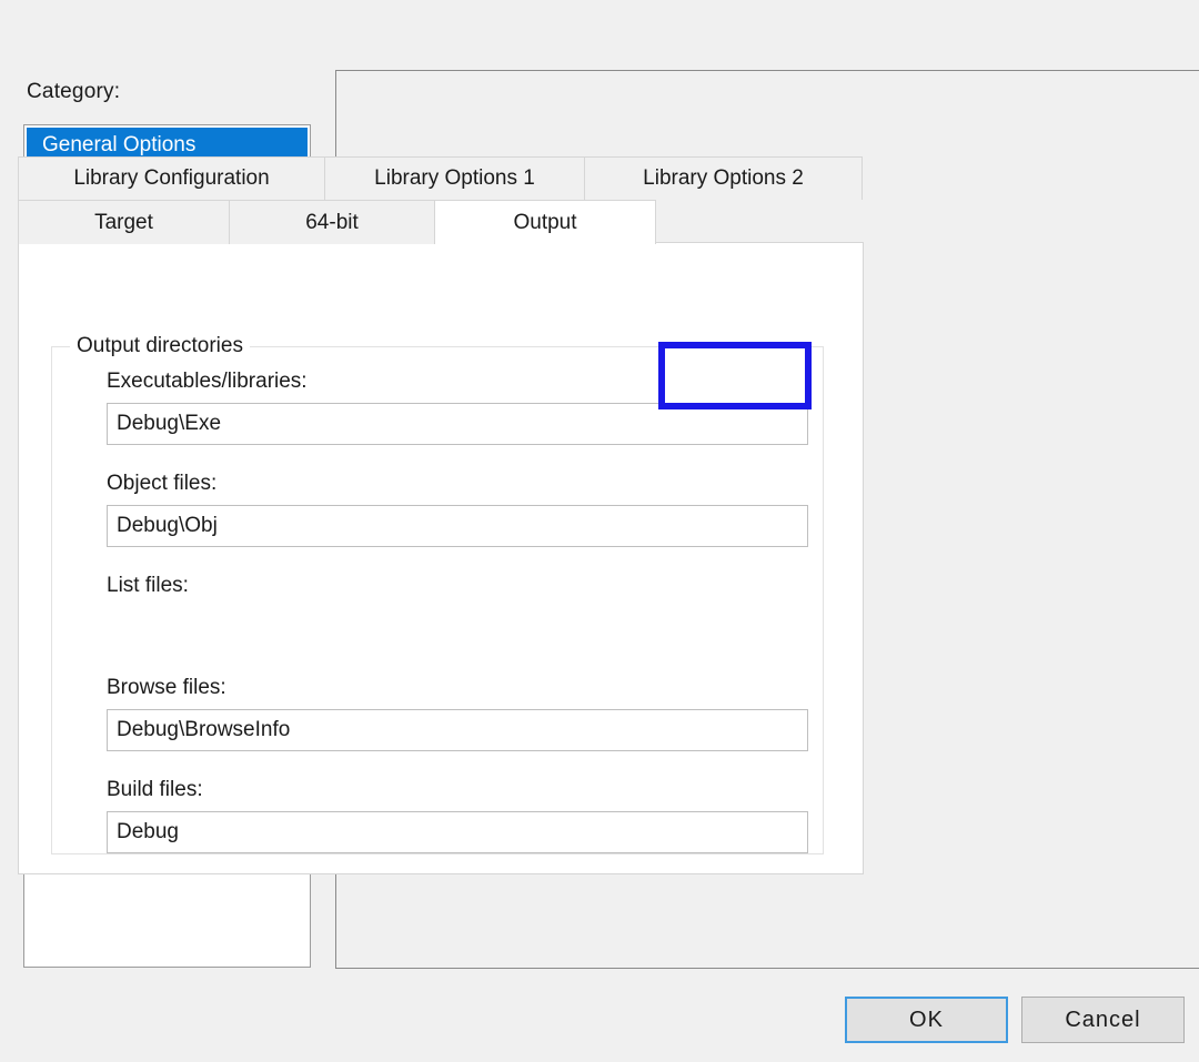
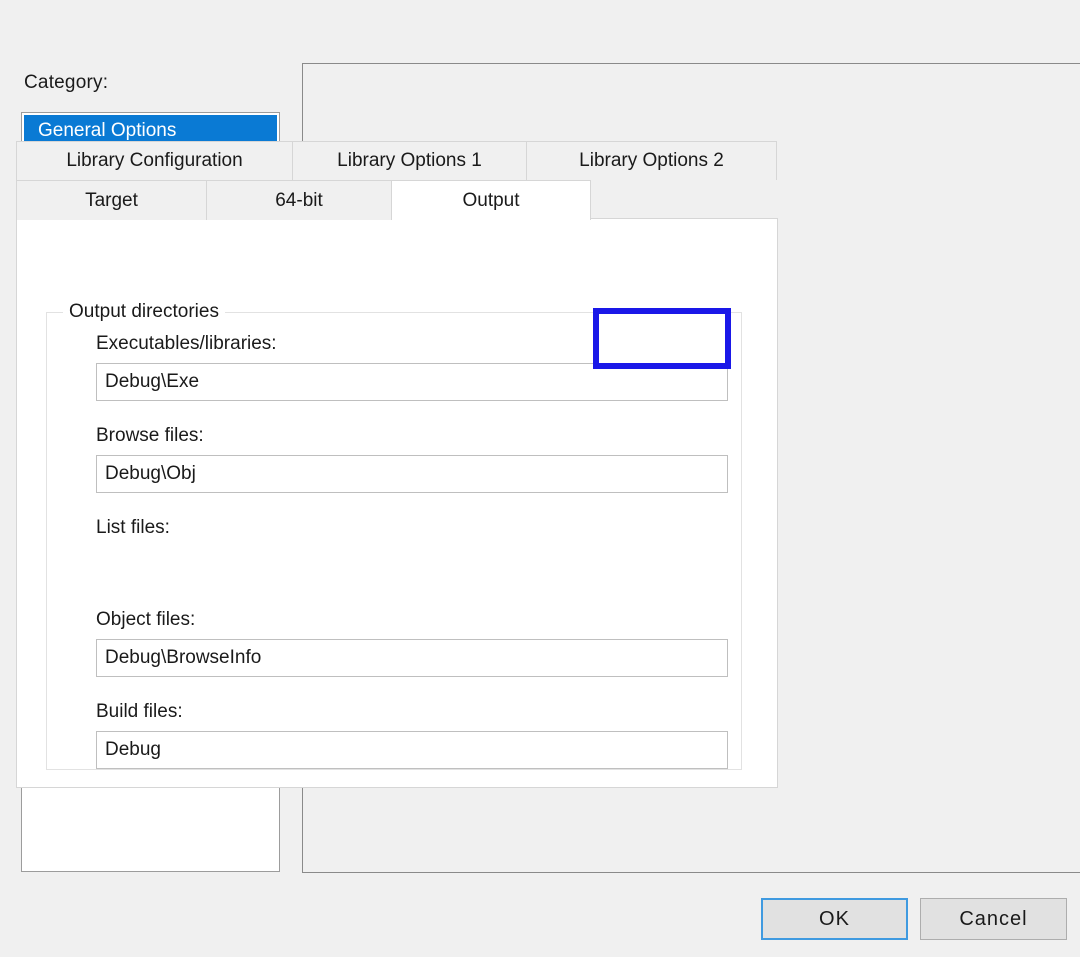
  Category:
  General Options
  Library Configuration
  Library Options 1
  Library Options 2
  Target
  64-bit
  Output
  Output directories
  Executables/libraries:
  Debug\Exe
- Object files:
+ Browse files:
  Debug\Obj
  List files:
- Browse files:
+ Object files:
  Debug\BrowseInfo
  Build files:
  Debug
  OK
  Cancel
